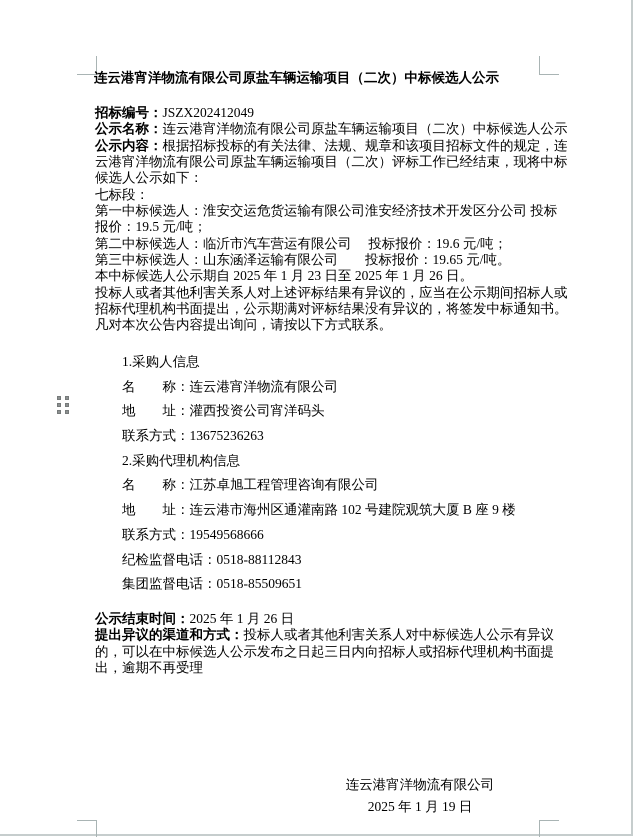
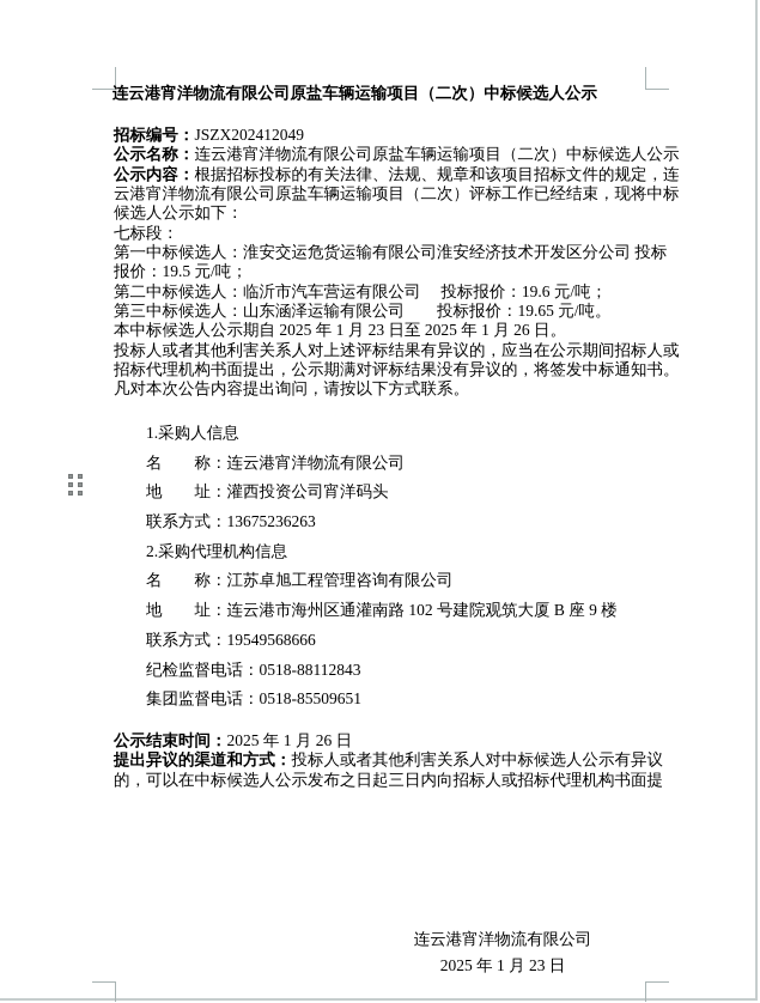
  连云港宵洋物流有限公司原盐车辆运输项目（二次）中标候选人公示
  招标编号：JSZX202412049
  公示名称：连云港宵洋物流有限公司原盐车辆运输项目（二次）中标候选人公示
  公示内容：根据招标投标的有关法律、法规、规章和该项目招标文件的规定，连
  云港宵洋物流有限公司原盐车辆运输项目（二次）评标工作已经结束，现将中标
  候选人公示如下：
  七标段：
  第一中标候选人：淮安交运危货运输有限公司淮安经济技术开发区分公司 投标
  报价：19.5 元/吨；
  第二中标候选人：临沂市汽车营运有限公司 投标报价：19.6 元/吨；
  第三中标候选人：山东涵泽运输有限公司 投标报价：19.65 元/吨。
  本中标候选人公示期自 2025 年 1 月 23 日至 2025 年 1 月 26 日。
  投标人或者其他利害关系人对上述评标结果有异议的，应当在公示期间招标人或
  招标代理机构书面提出，公示期满对评标结果没有异议的，将签发中标通知书。
  凡对本次公告内容提出询问，请按以下方式联系。
  1.采购人信息
  名 称：连云港宵洋物流有限公司
  地 址：灌西投资公司宵洋码头
  联系方式：13675236263
  2.采购代理机构信息
  名 称：江苏卓旭工程管理咨询有限公司
  地 址：连云港市海州区通灌南路 102 号建院观筑大厦 B 座 9 楼
  联系方式：19549568666
  纪检监督电话：0518-88112843
  集团监督电话：0518-85509651
  公示结束时间：2025 年 1 月 26 日
  提出异议的渠道和方式：投标人或者其他利害关系人对中标候选人公示有异议
  的，可以在中标候选人公示发布之日起三日内向招标人或招标代理机构书面提
- 出，逾期不再受理
  连云港宵洋物流有限公司
- 2025 年 1 月 19 日
+ 2025 年 1 月 23 日
